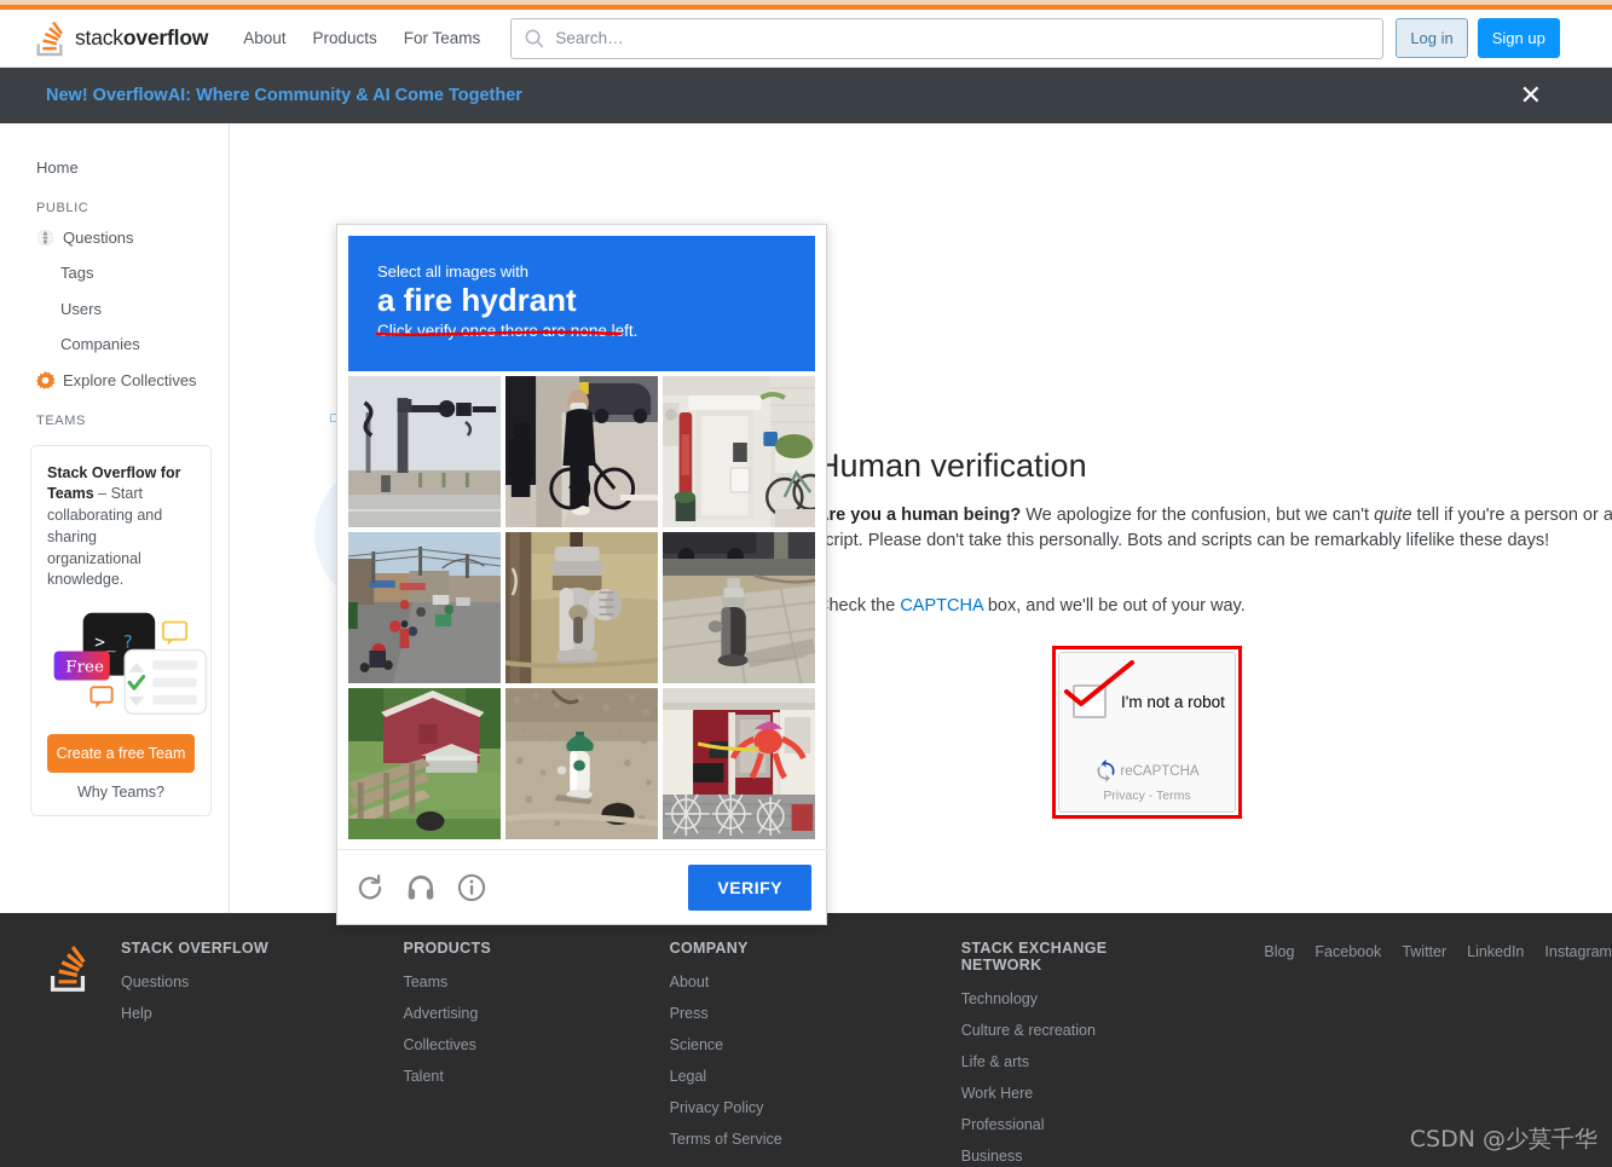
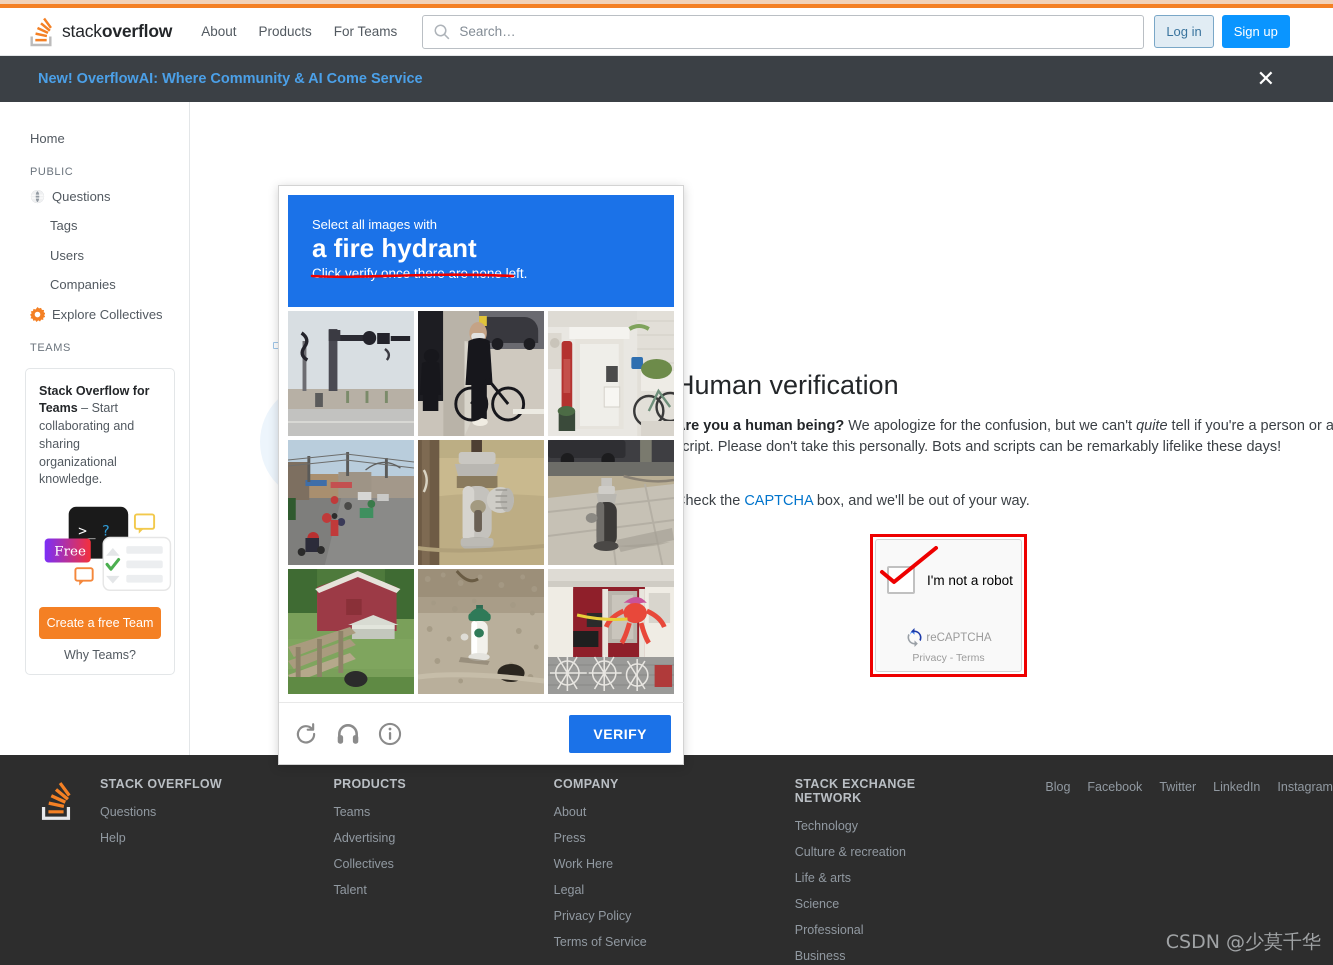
  stackoverflow
  About
  Products
  For Teams
  Search…
  Log in
  Sign up
- New! OverflowAI: Where Community & AI Come Together
+ New! OverflowAI: Where Community & AI Come Service
  ✕
  Home
  PUBLIC
  Questions
  Tags
  Users
  Companies
  Explore Collectives
  TEAMS
  Stack Overflow for Teams – Start collaborating and sharing organizational knowledge.
  >_
  ?
  Free
  Create a free Team
  Why Teams?
  Human verification
  re you a human being? We apologize for the confusion, but we can't quite tell if you're a person or a cript. Please don't take this personally. Bots and scripts can be remarkably lifelike these days!
  heck the CAPTCHA box, and we'll be out of your way.
  I'm not a robot
  reCAPTCHA
  Privacy - Terms
  Select all images with
  a fire hydrant
  Click verify once there are none left.
  VERIFY
  STACK OVERFLOW
  Questions
  Help
  PRODUCTS
  Teams
  Advertising
  Collectives
  Talent
  COMPANY
  About
  Press
- Science
+ Work Here
  Legal
  Privacy Policy
  Terms of Service
  STACK EXCHANGE NETWORK
  Technology
  Culture & recreation
  Life & arts
- Work Here
+ Science
  Professional
  Business
  Blog
  Facebook
  Twitter
  LinkedIn
  Instagram
  CSDN @少莫千华
